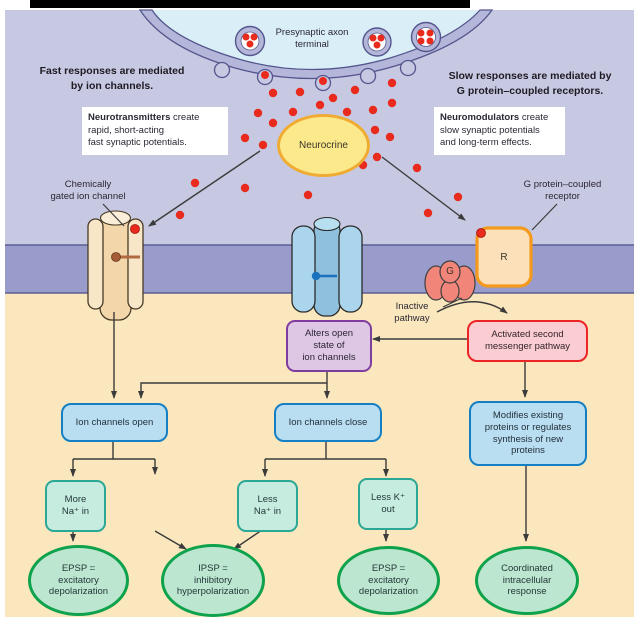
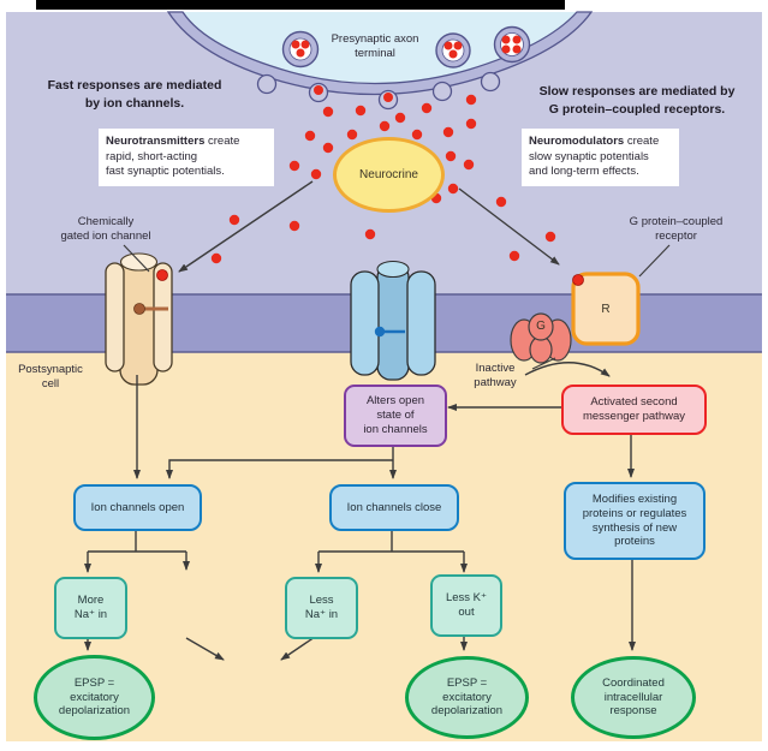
  Presynaptic axon
  terminal
  Fast responses are mediated
  by ion channels.
  Slow responses are mediated by
  G protein–coupled receptors.
  Neurotransmitters create
  rapid, short-acting
  fast synaptic potentials.
  Neuromodulators create
  slow synaptic potentials
  and long-term effects.
  Neurocrine
  Chemically
  gated ion channel
  G protein–coupled
  receptor
+ Postsynaptic
+ cell
  Inactive
  pathway
  R
  G
  Alters open
  state of
  ion channels
  Activated second
  messenger pathway
  Ion channels open
  Ion channels close
  Modifies existing
  proteins or regulates
  synthesis of new
  proteins
  More
  Na⁺ in
  Less
  Na⁺ in
  Less K⁺
  out
  EPSP =
  excitatory
  depolarization
- IPSP =
- inhibitory
- hyperpolarization
  EPSP =
  excitatory
  depolarization
  Coordinated
  intracellular
  response
